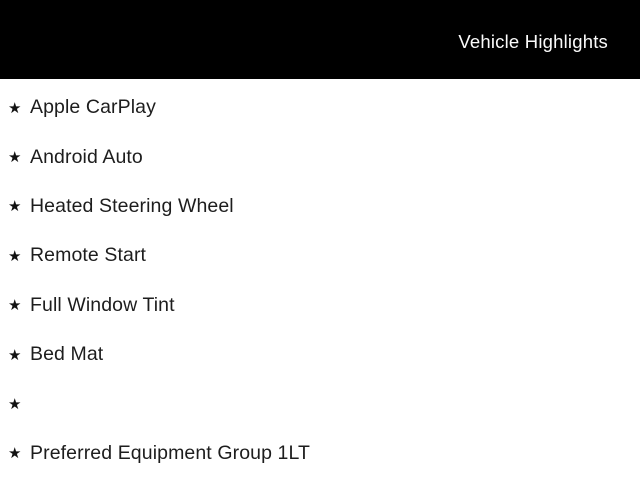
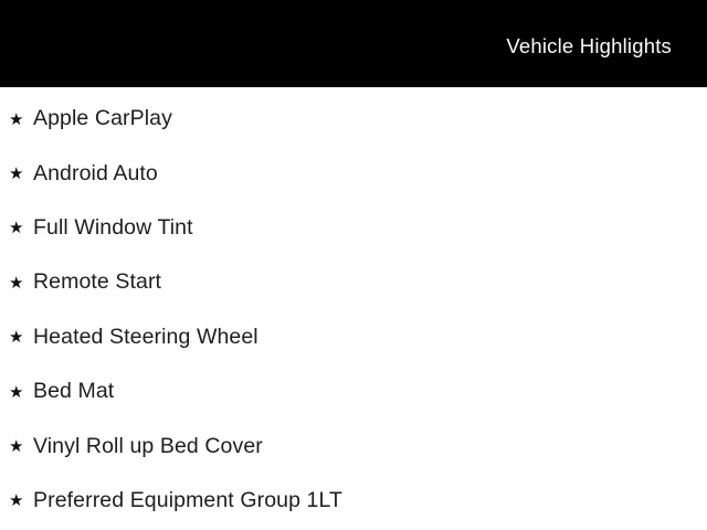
  Vehicle Highlights
  ★
  Apple CarPlay
  ★
  Android Auto
  ★
- Heated Steering Wheel
+ Full Window Tint
  ★
  Remote Start
  ★
- Full Window Tint
+ Heated Steering Wheel
  ★
  Bed Mat
  ★
+ Vinyl Roll up Bed Cover
  ★
  Preferred Equipment Group 1LT
